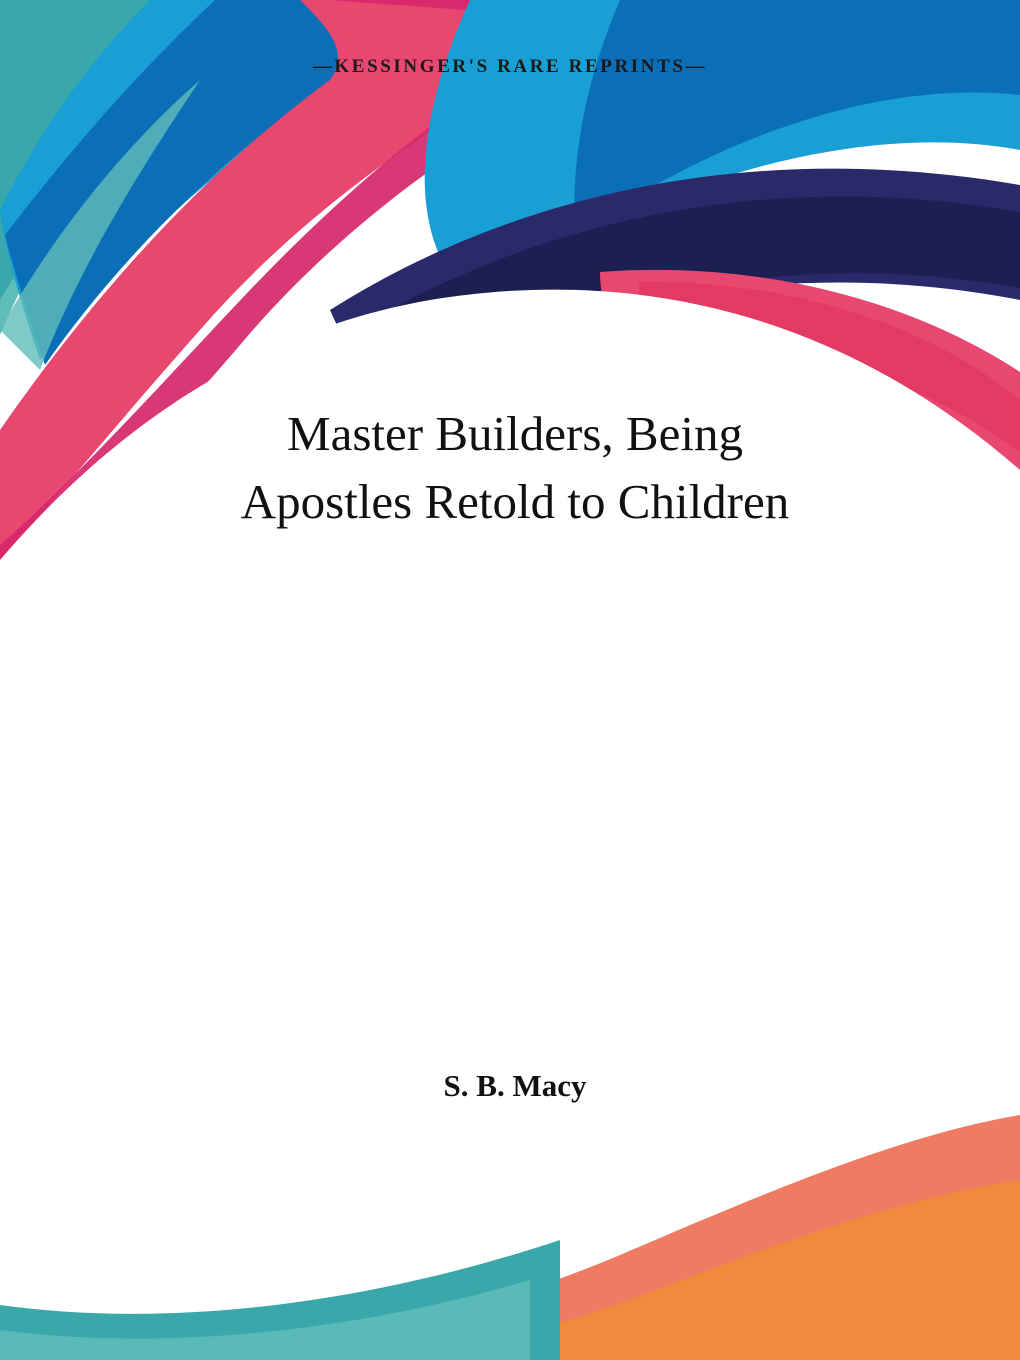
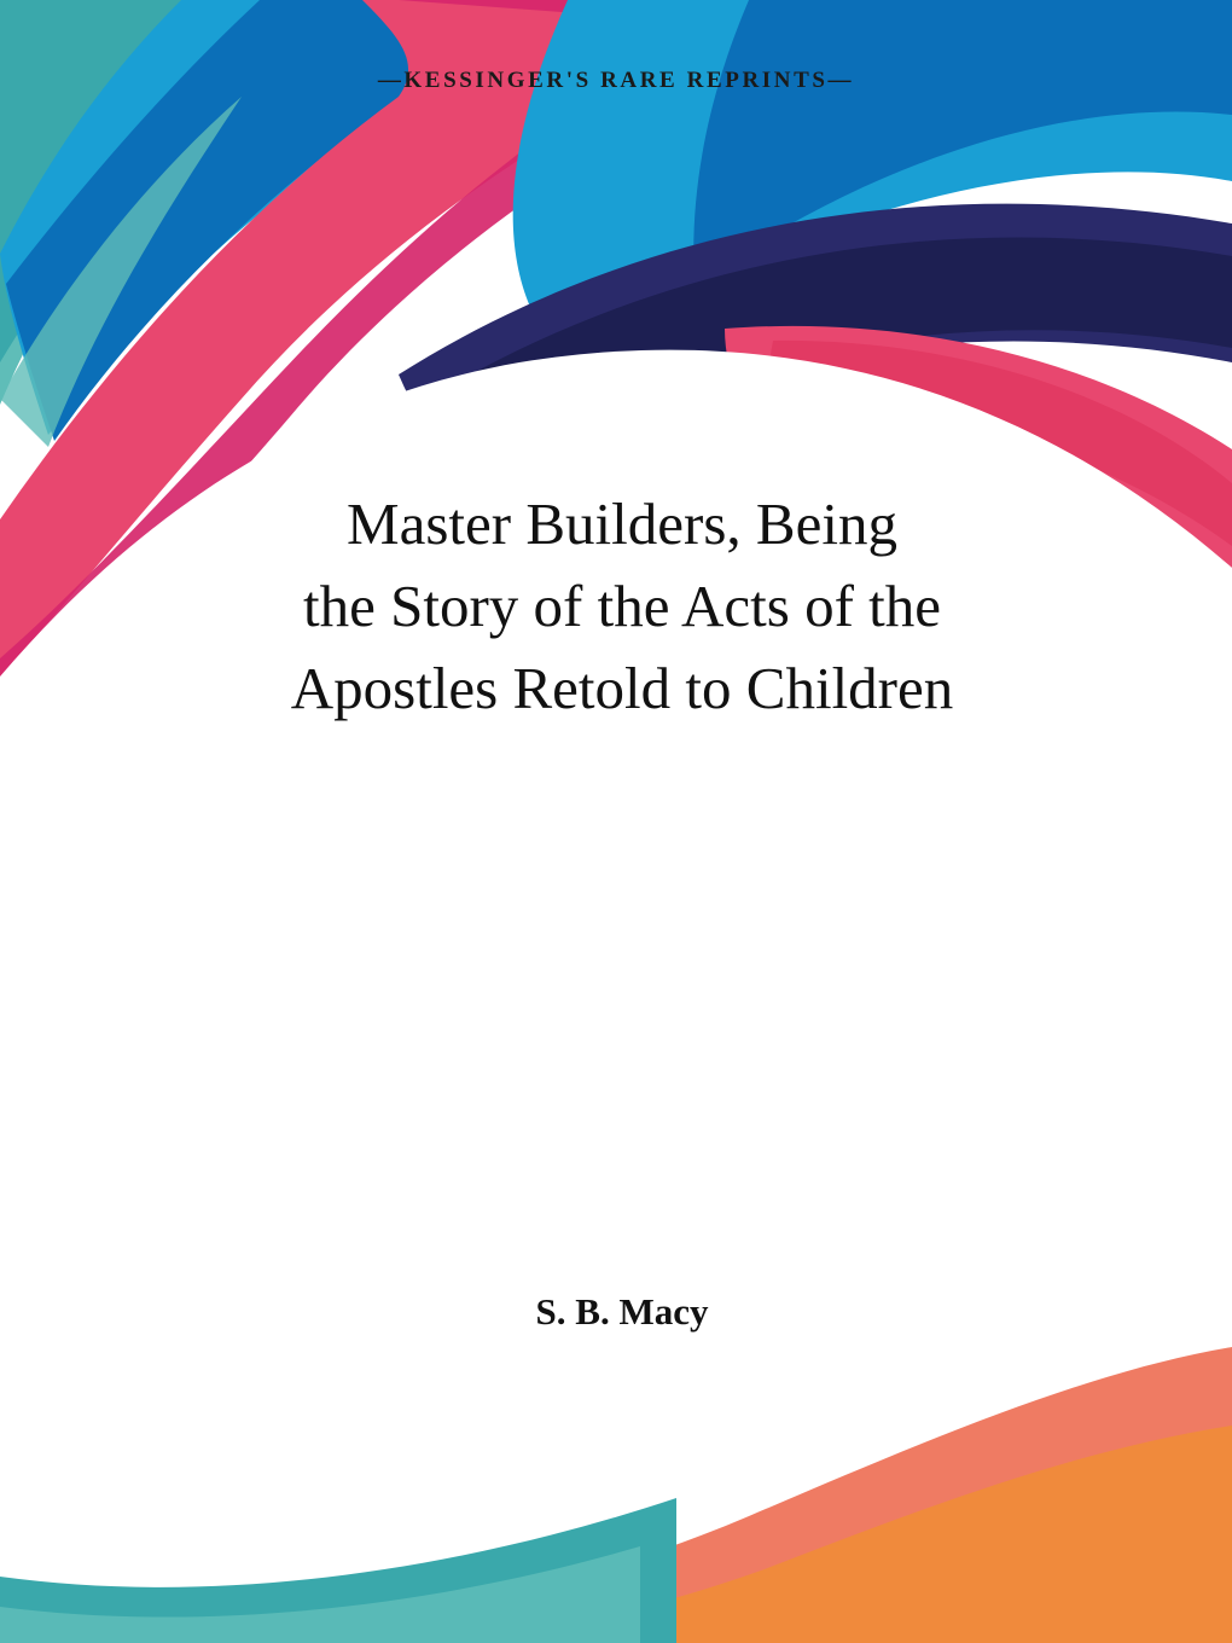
  —KESSINGER'S RARE REPRINTS—
  Master Builders, Being
+ the Story of the Acts of the
  Apostles Retold to Children
  S. B. Macy
